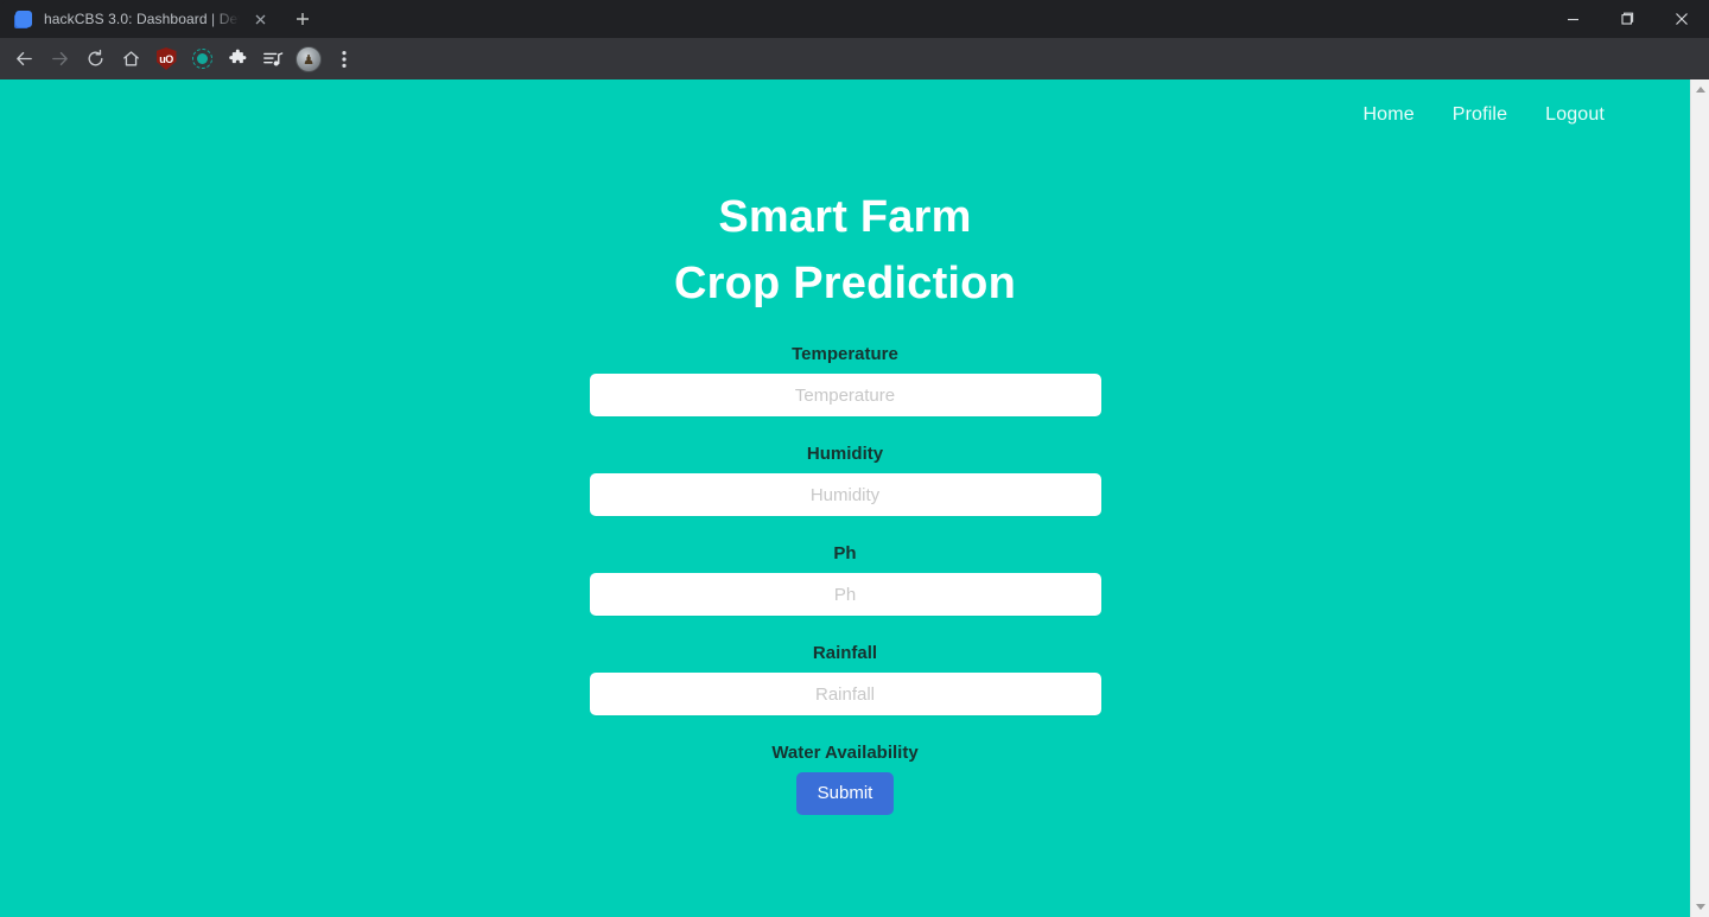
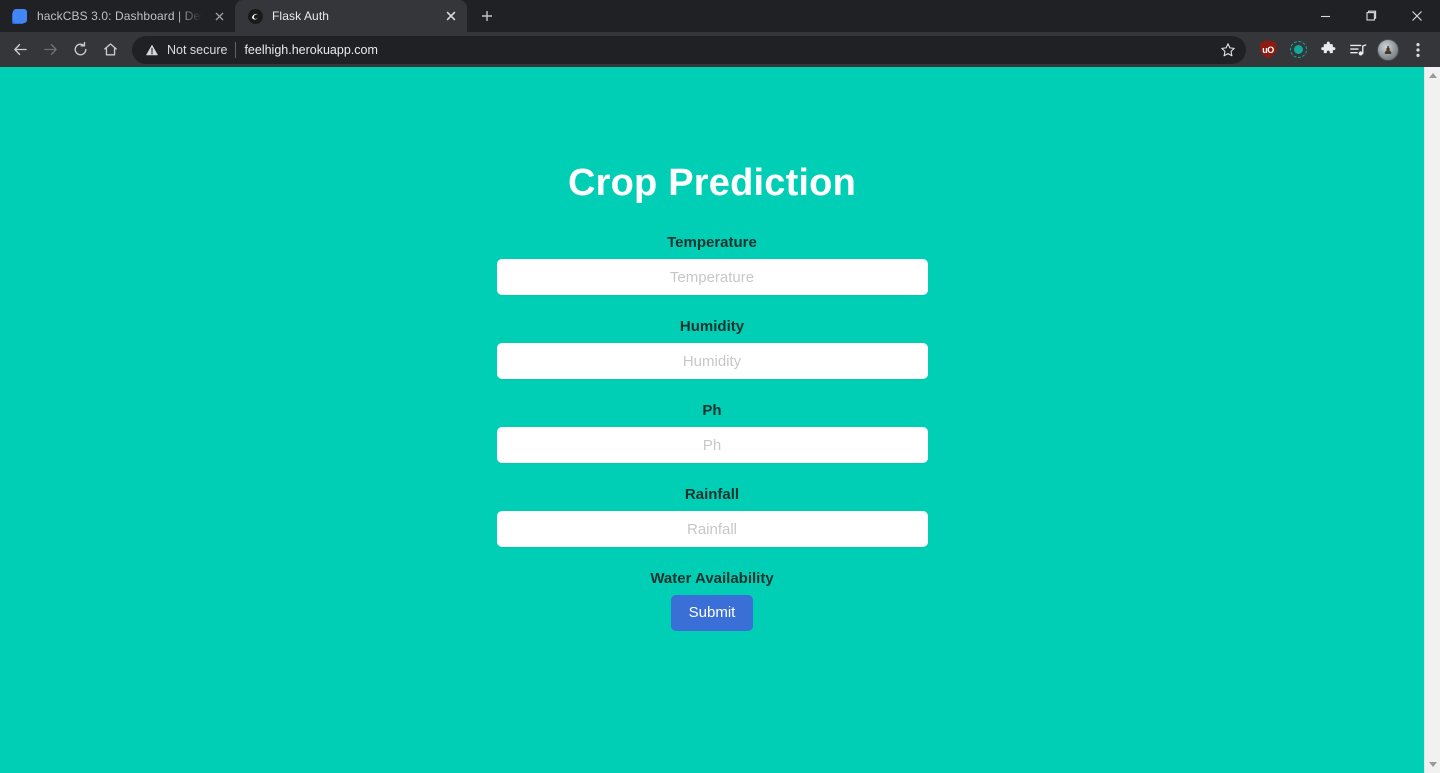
  hackCBS 3.0: Dashboard | De
+ Flask Auth
+ Not secure
+ feelhigh.herokuapp.com
  uO
  ♟
- Home
- Profile
- Logout
- Smart Farm
  Crop Prediction
  Temperature
  Temperature
  Humidity
  Humidity
  Ph
  Ph
  Rainfall
  Rainfall
  Water Availability
  Submit
